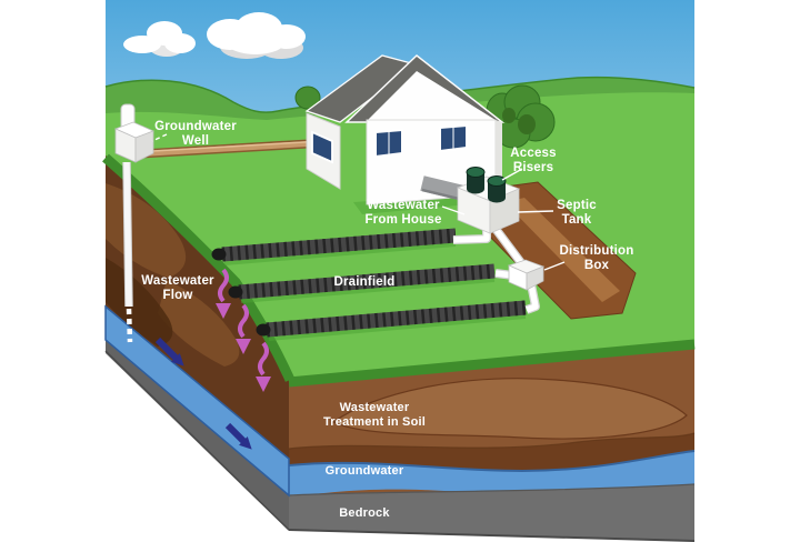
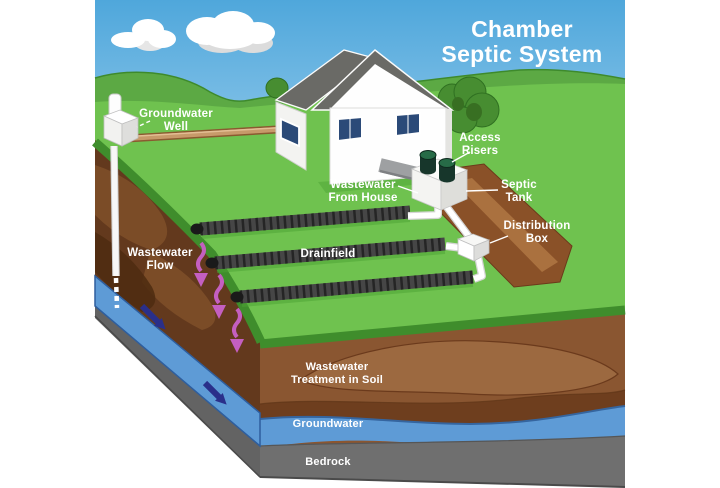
  Groundwater
  Well
  Wastewater
  From House
  Access
  Risers
  Septic
  Tank
  Distribution
  Box
  Drainfield
  Wastewater
  Flow
  Wastewater
  Treatment in Soil
  Groundwater
  Bedrock
+ Chamber
+ Septic System
